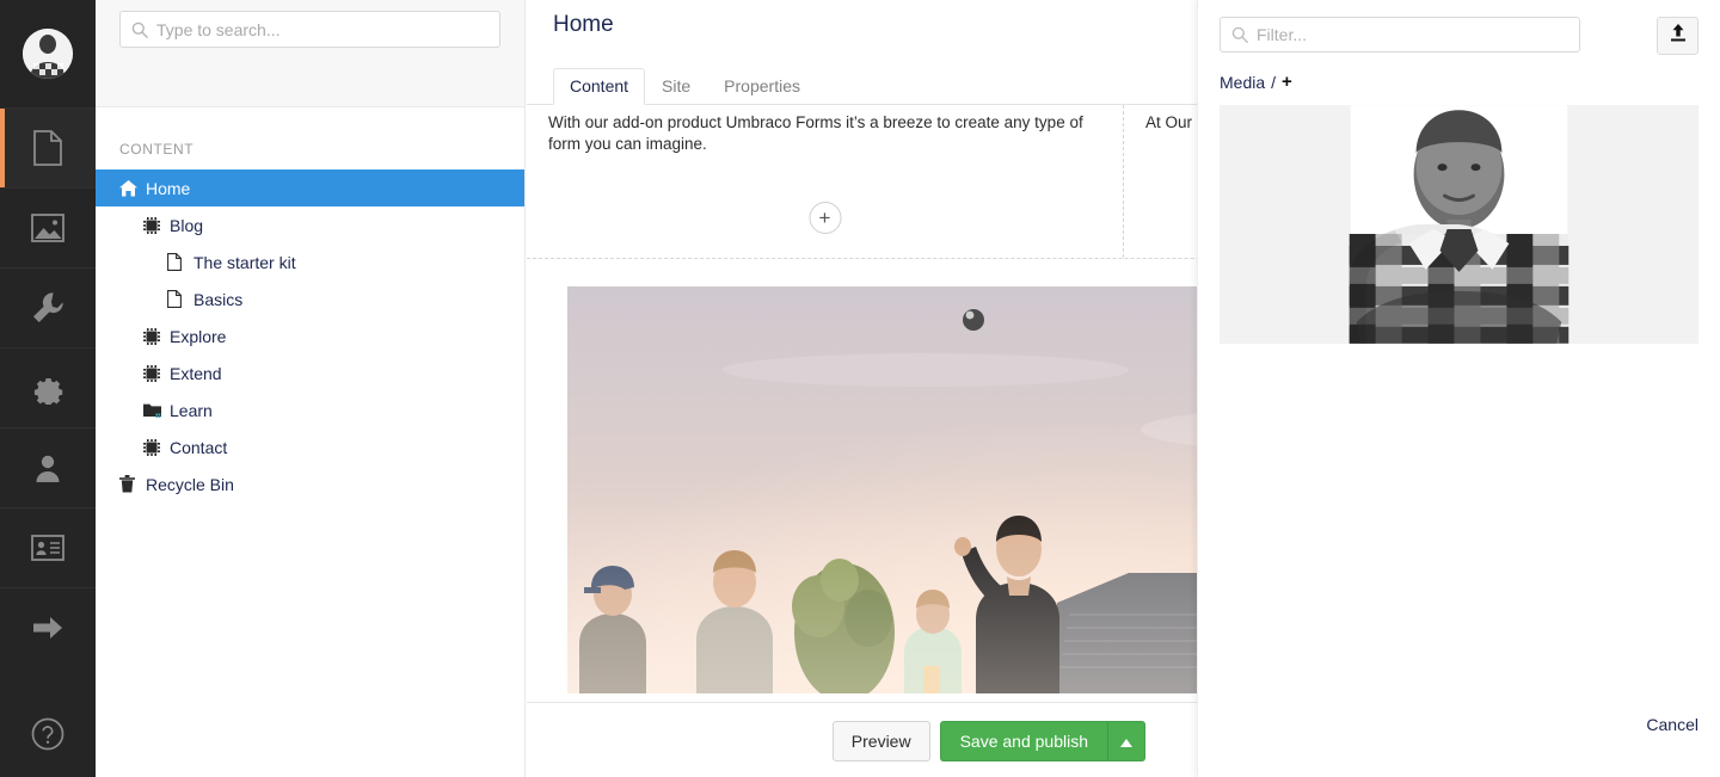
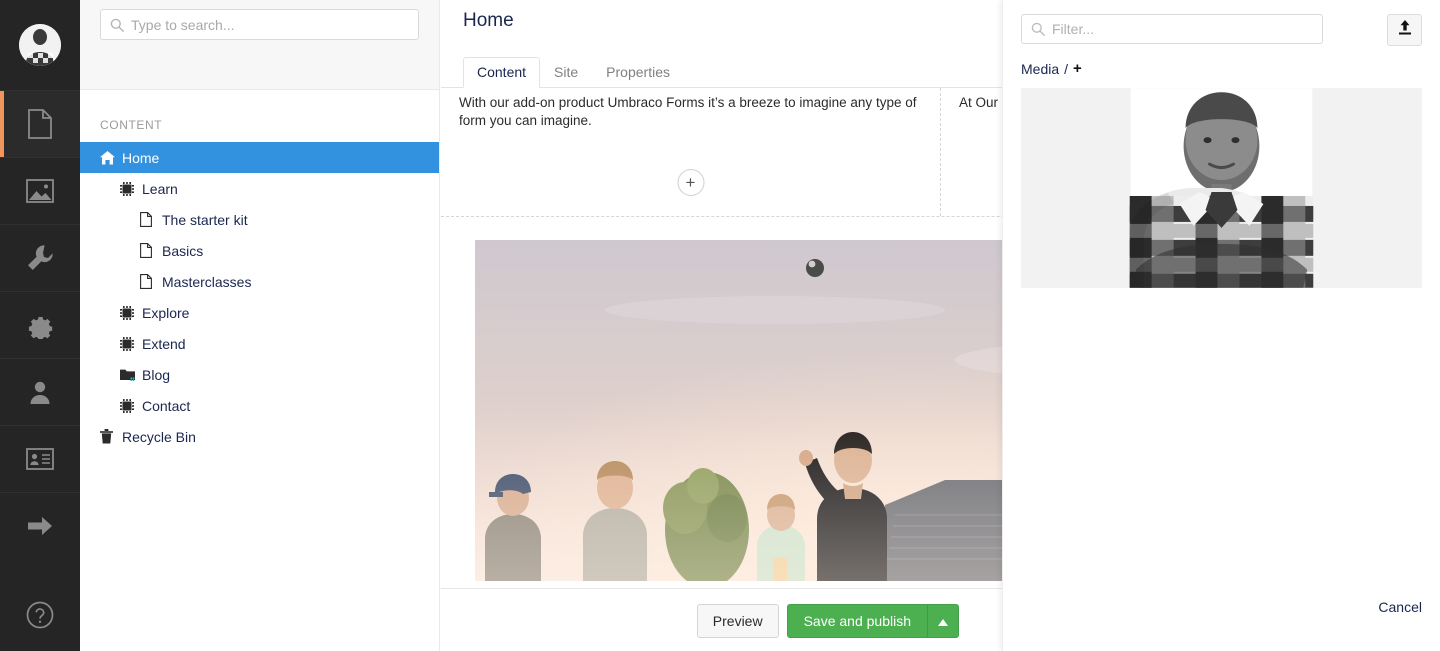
  Type to search...
  CONTENT
  Home
- Blog
+ Learn
  The starter kit
  Basics
+ Masterclasses
  Explore
  Extend
- Learn
+ Blog
  Contact
  Recycle Bin
  Home
  Content Site Properties
- With our add-on product Umbraco Forms it’s a breeze to create any type of form you can imagine.
+ With our add-on product Umbraco Forms it’s a breeze to imagine any type of form you can imagine.
  +
  Preview
  Save and publish
  Filter...
  Media
  /
  +
  Cancel
